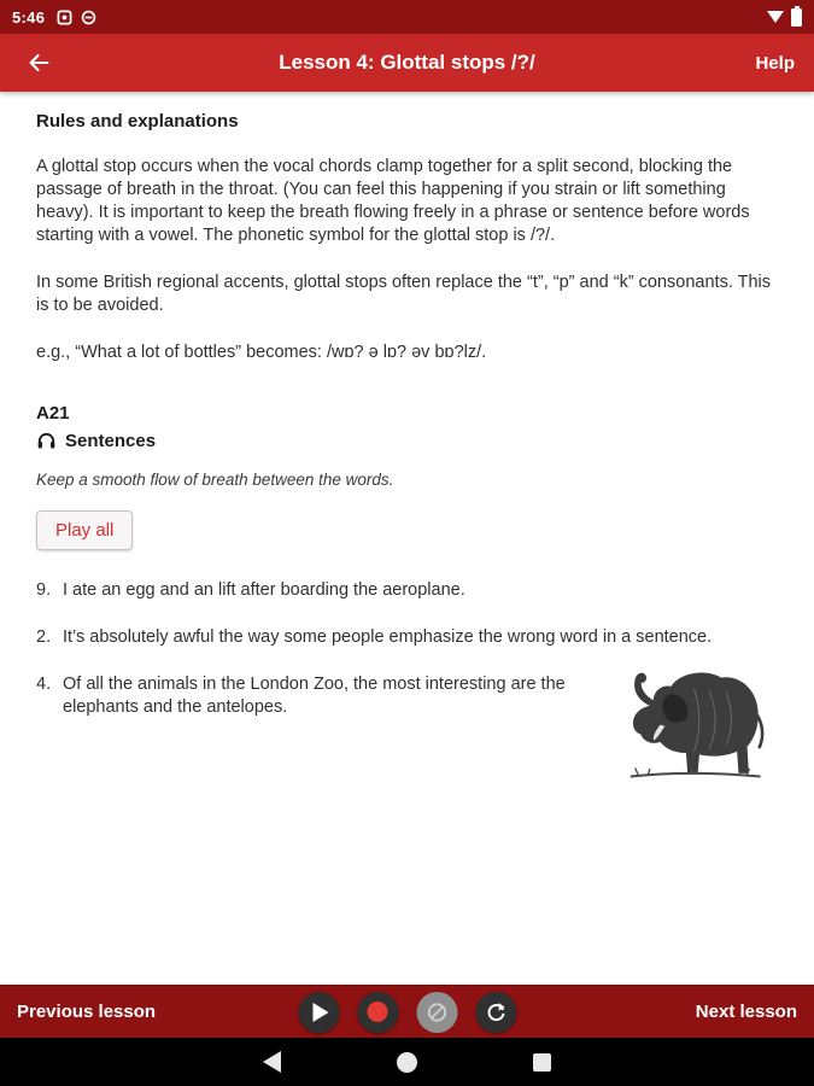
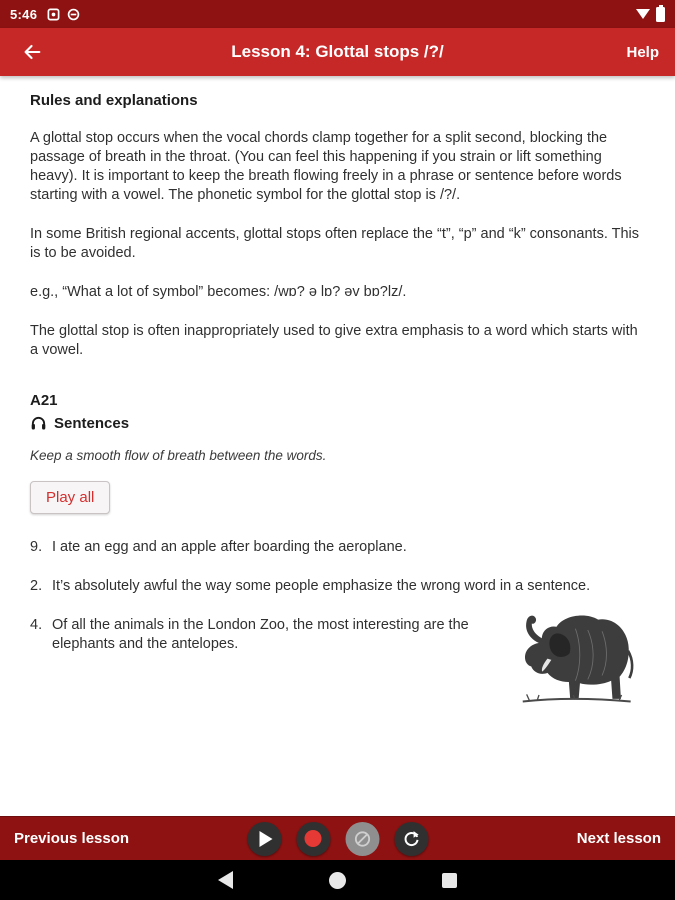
  5:46
  Lesson 4: Glottal stops /?/
  Help
  Rules and explanations
  A glottal stop occurs when the vocal chords clamp together for a split second, blocking the passage of breath in the throat. (You can feel this happening if you strain or lift something heavy). It is important to keep the breath flowing freely in a phrase or sentence before words starting with a vowel. The phonetic symbol for the glottal stop is /?/.
  In some British regional accents, glottal stops often replace the “t”, “p” and “k” consonants. This is to be avoided.
- e.g., “What a lot of bottles” becomes: /wɒ? ə lɒ? əv bɒ?lz/.
+ e.g., “What a lot of symbol” becomes: /wɒ? ə lɒ? əv bɒ?lz/.
+ The glottal stop is often inappropriately used to give extra emphasis to a word which starts with a vowel.
  A21
  Sentences
  Keep a smooth flow of breath between the words.
  Play all
  9.
- I ate an egg and an lift after boarding the aeroplane.
+ I ate an egg and an apple after boarding the aeroplane.
  2.
  It’s absolutely awful the way some people emphasize the wrong word in a sentence.
  4.
  Of all the animals in the London Zoo, the most interesting are the elephants and the antelopes.
  Previous lesson
  Next lesson
